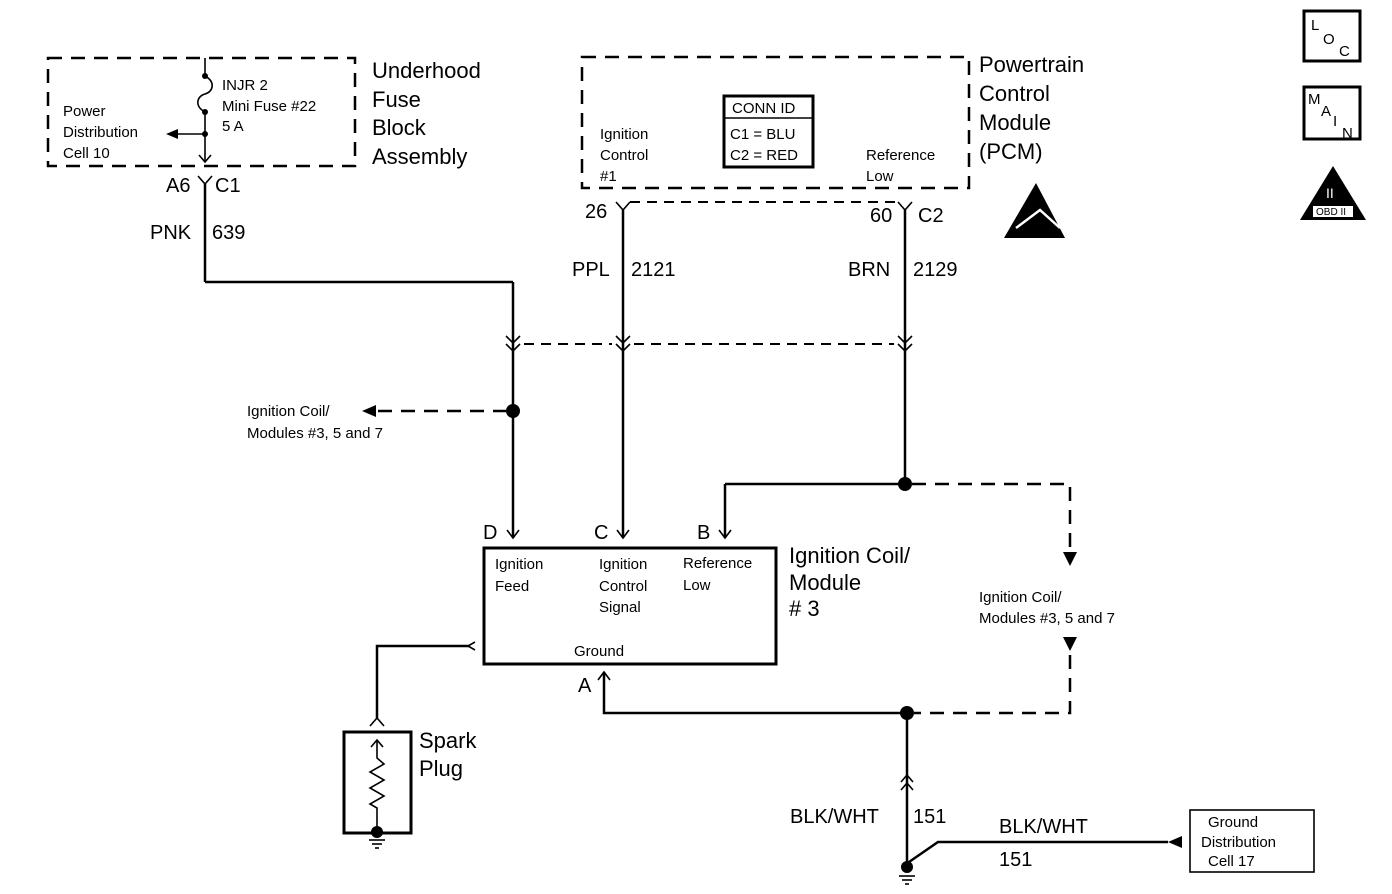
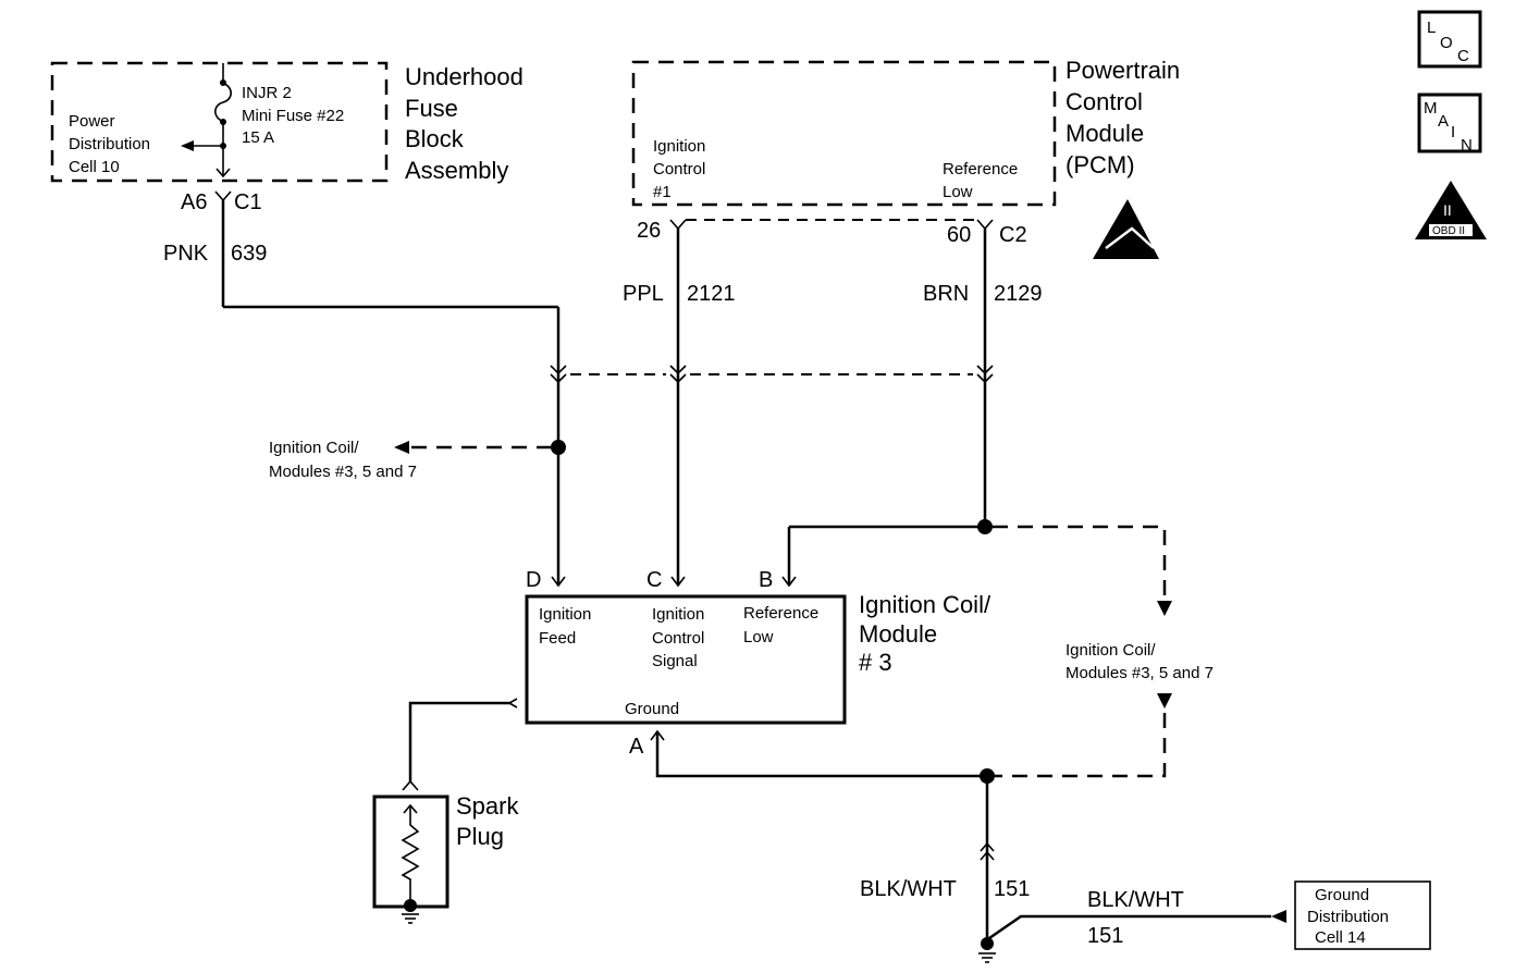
  Underhood
  Fuse
  Block
  Assembly
  INJR 2
  Mini Fuse #22
- 5 A
+ 15 A
  Power
  Distribution
  Cell 10
  A6
  C1
  PNK
  639
  Powertrain
  Control
  Module
  (PCM)
  Ignition
  Control
  #1
  Reference
  Low
- CONN ID
- C1 = BLU
- C2 = RED
  26
  60
  C2
  PPL
  2121
  BRN
  2129
  Ignition Coil/
  Modules #3, 5 and 7
  Ignition Coil/
  Modules #3, 5 and 7
  D
  C
  B
  Ignition
  Feed
  Ignition
  Control
  Signal
  Reference
  Low
  Ground
  Ignition Coil/
  Module
  # 3
  A
  BLK/WHT
  151
  BLK/WHT
  151
  Ground
  Distribution
- Cell 17
+ Cell 14
  Spark
  Plug
  L
  O
  C
  M
  A
  I
  N
  II
  OBD II
